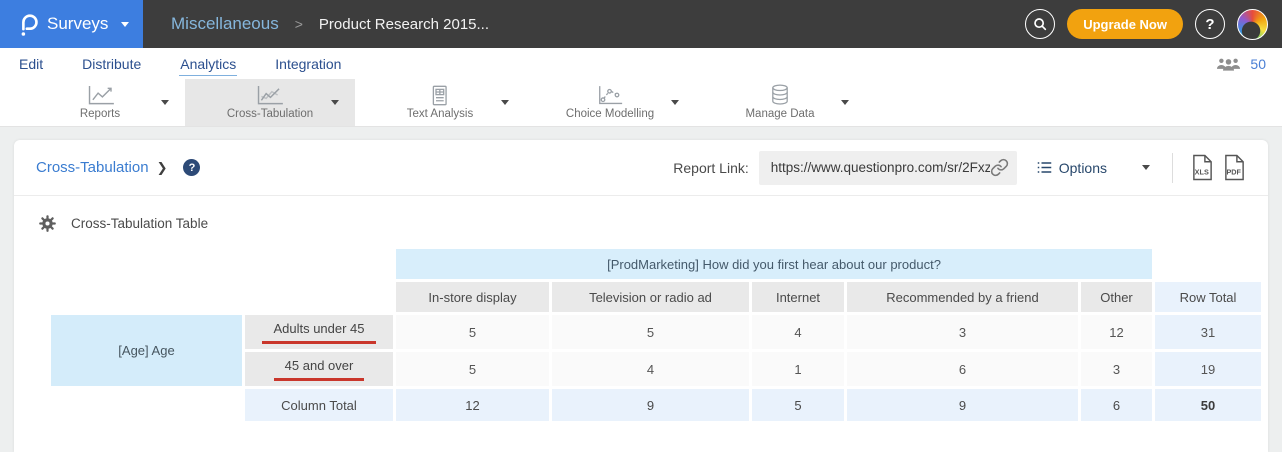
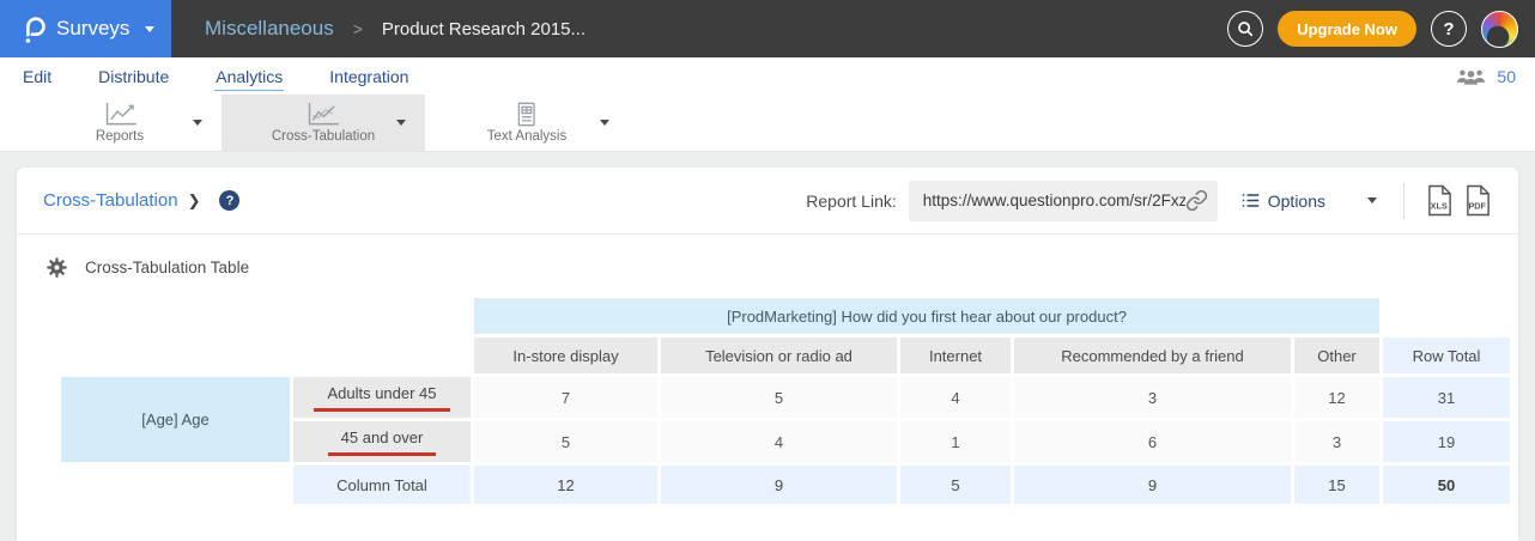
  Surveys
  Miscellaneous
  >
  Product Research 2015...
  Upgrade Now
  ?
  Edit
  Distribute
  Analytics
  Integration
  50
  Reports
  Cross-Tabulation
  Text Analysis
- Choice Modelling
- Manage Data
  Cross-Tabulation
  ❯
  ?
  Report Link:
  https://www.questionpro.com/sr/2Fxz
  Options
  XLS
  PDF
  Cross-Tabulation Table
  	[ProdMarketing] How did you first hear about our product?
  	In-store display	Television or radio ad	Internet	Recommended by a friend	Other	Row Total
- [Age] Age	Adults under 45	5	5	4	3	12	31
+ [Age] Age	Adults under 45	7	5	4	3	12	31
  45 and over	5	4	1	6	3	19
- 	Column Total	12	9	5	9	6	50
+ 	Column Total	12	9	5	9	15	50
